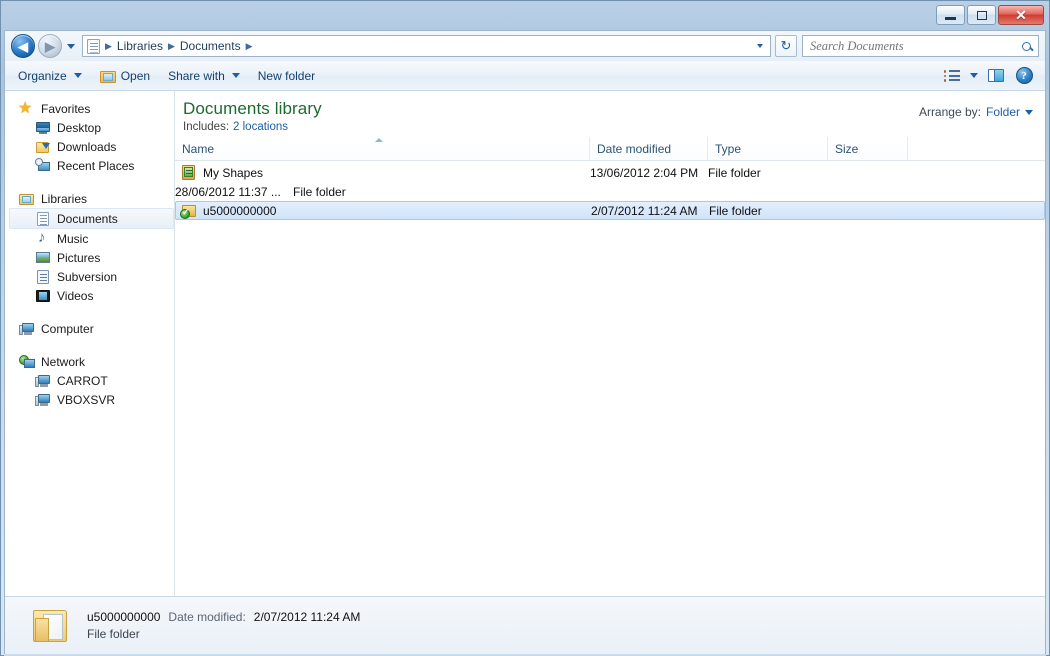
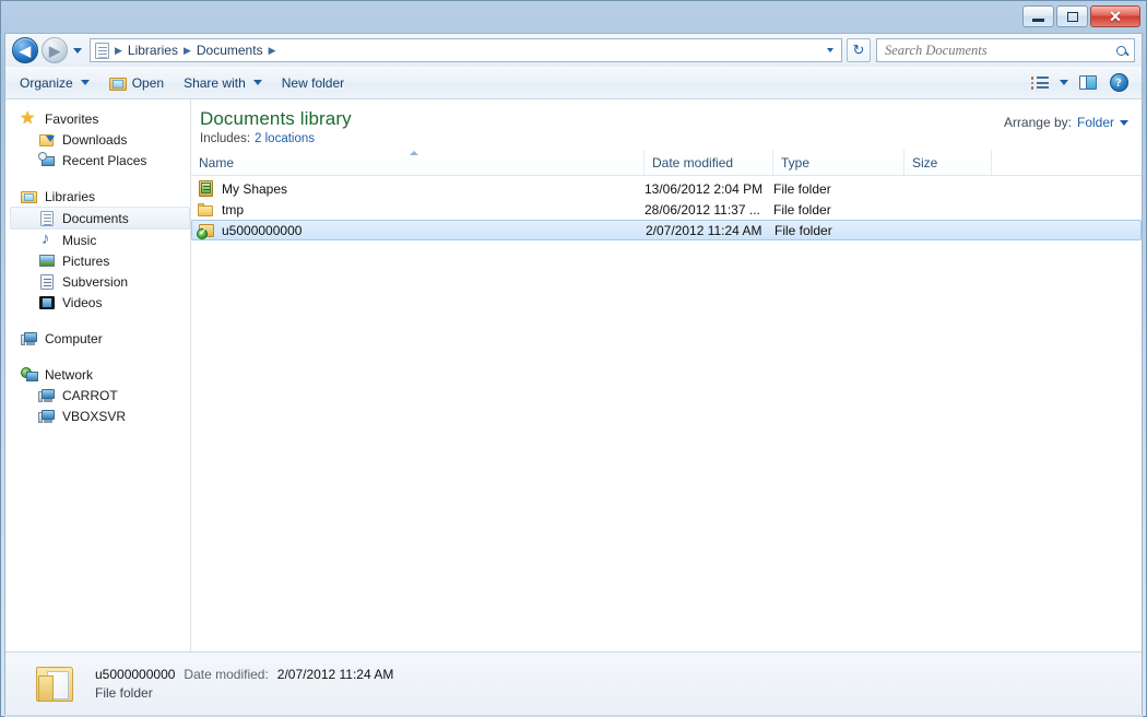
  ✕
  ◀
  ▶
  ▶
  Libraries
  ▶
  Documents
  ▶
  ↻
  Search Documents
  Organize
  Open
  Share with
  New folder
  ?
  Favorites
- Desktop
  Downloads
  Recent Places
  Libraries
  Documents
  Music
  Pictures
  Subversion
  Videos
  Computer
  Network
  CARROT
  VBOXSVR
  Documents library
  Includes: 2 locations
  Arrange by:
  Folder
  Name
  Date modified
  Type
  Size
  My Shapes
  13/06/2012 2:04 PM
  File folder
+ tmp
  28/06/2012 11:37 ...
  File folder
  u5000000000
  2/07/2012 11:24 AM
  File folder
  u5000000000
  Date modified:
  2/07/2012 11:24 AM
  File folder
